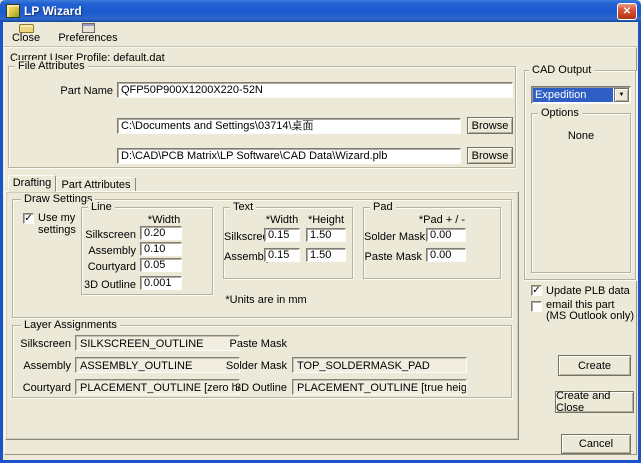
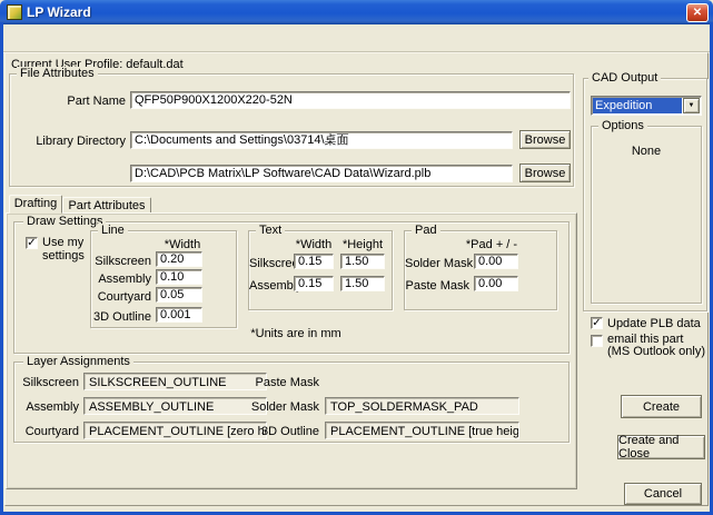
  LP Wizard
  ✕
- Close
- Preferences
  Current User Profile: default.dat
  File Attributes
  Part Name
  QFP50P900X1200X220-52N
+ Library Directory
  C:\Documents and Settings\03714\桌面
  Browse
  D:\CAD\PCB Matrix\LP Software\CAD Data\Wizard.plb
  Browse
  Drafting
  Part Attributes
  Draw Settings
  ✓
  Use my settings
  Line
  *Width
  Silkscreen
  0.20
  Assembly
  0.10
  Courtyard
  0.05
  3D Outline
  0.001
  Text
  *Width
  *Height
  Silkscre
  0.15
  1.50
  Assemb
  0.15
  1.50
  Pad
  *Pad + / -
  Solder Mas
  0.00
  Paste Mask
  0.00
  *Units are in mm
  Layer Assignments
  Silkscreen
  SILKSCREEN_OUTLINE
  Assembly
  ASSEMBLY_OUTLINE
  Courtyard
  PLACEMENT_OUTLINE [zero h
  Paste Mask
  Solder Mask
  TOP_SOLDERMASK_PAD
  3D Outline
  PLACEMENT_OUTLINE [true heig
  CAD Output
  Expedition
  Options
  None
  ✓
  Update PLB data
  email this part
  (MS Outlook only)
  Create
  Create and Close
  Cancel
